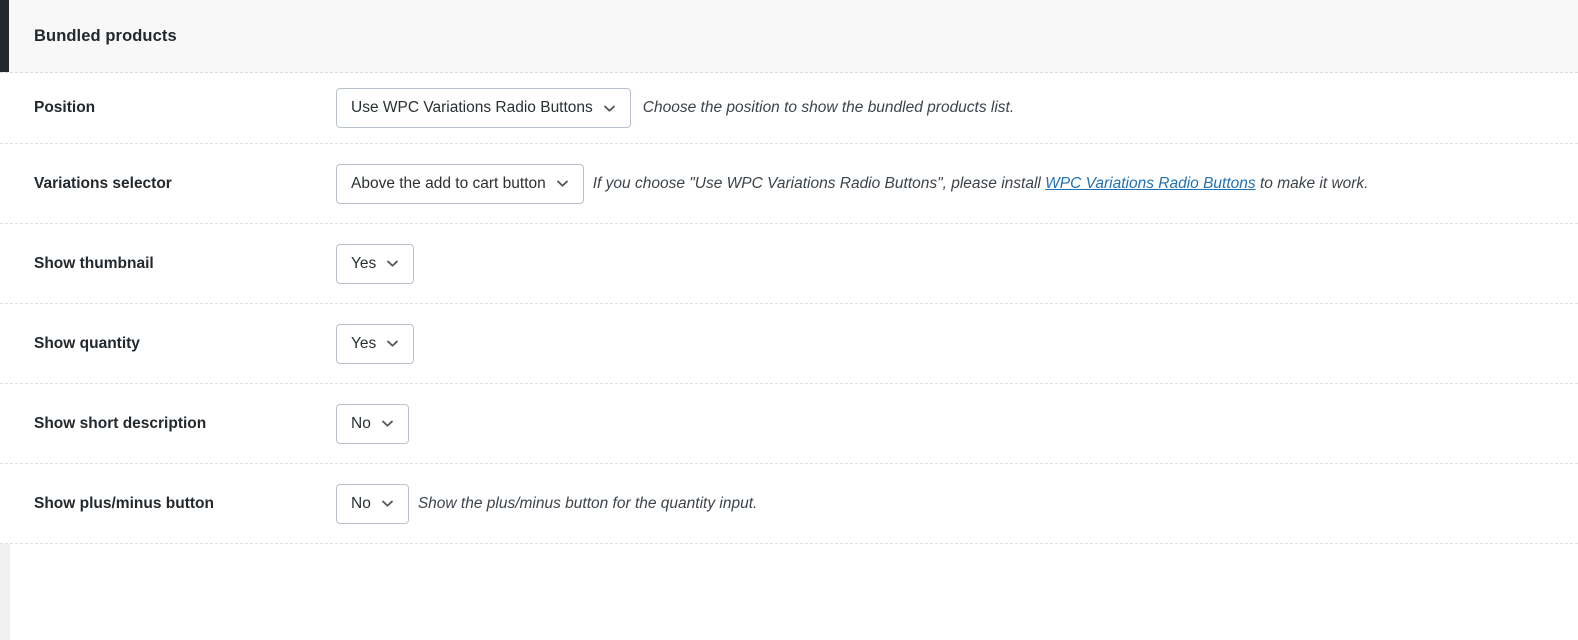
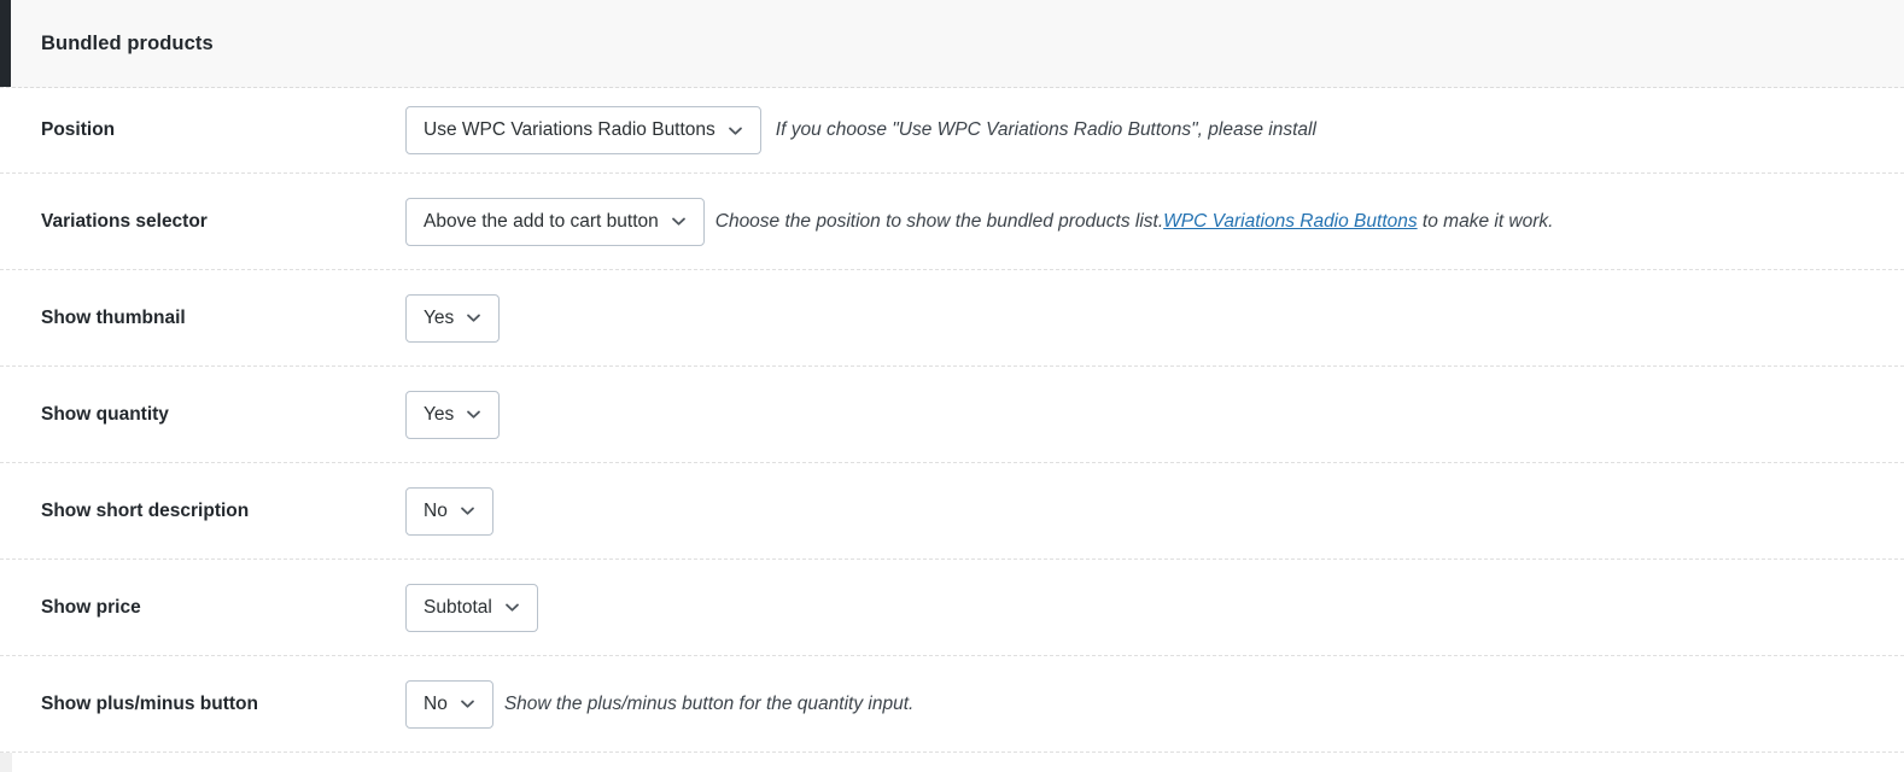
  Bundled products
  Position
  Use WPC Variations Radio Buttons
- Choose the position to show the bundled products list.
+ If you choose "Use WPC Variations Radio Buttons", please install
  Variations selector
  Above the add to cart button
- If you choose "Use WPC Variations Radio Buttons", please install WPC Variations Radio Buttons to make it work.
+ Choose the position to show the bundled products list.WPC Variations Radio Buttons to make it work.
  Show thumbnail
  Yes
  Show quantity
  Yes
  Show short description
  No
+ Show price
+ Subtotal
  Show plus/minus button
  No
  Show the plus/minus button for the quantity input.
